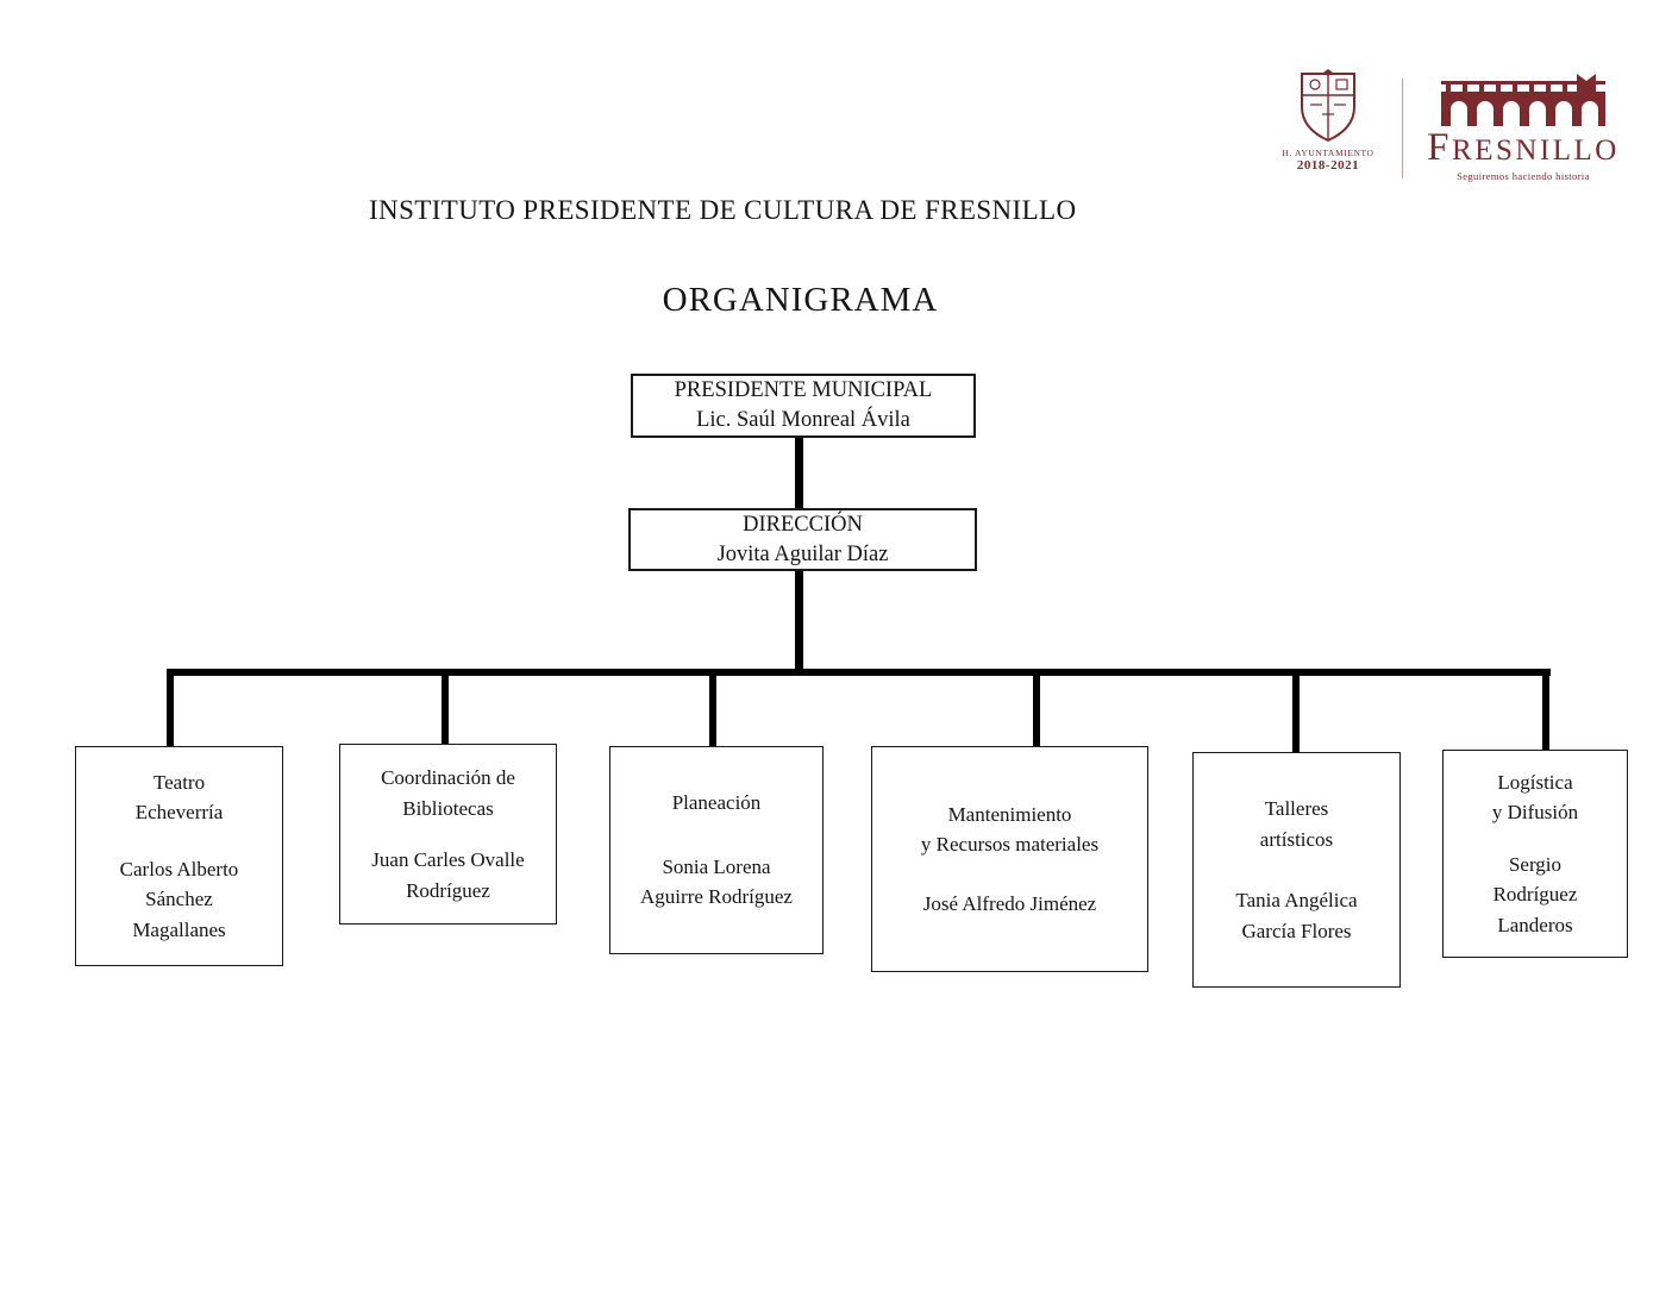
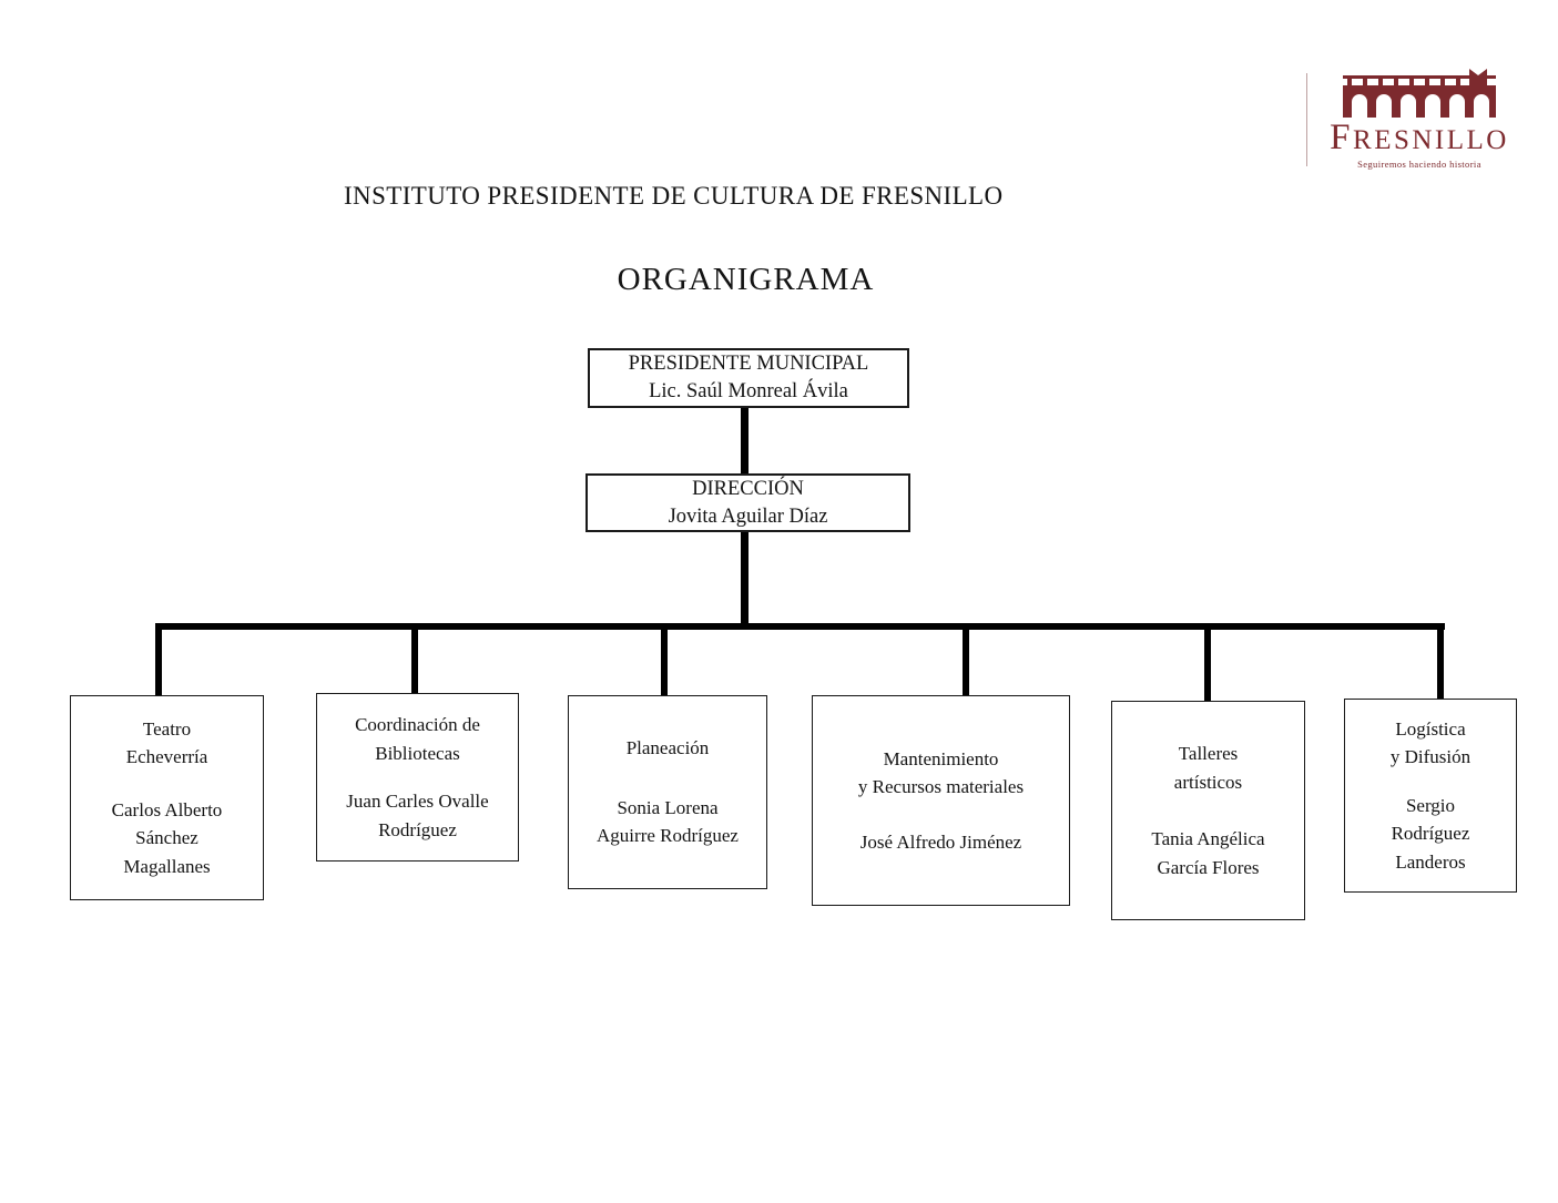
- H. AYUNTAMIENTO
- 2018-2021
  FRESNILLO
  Seguiremos haciendo historia
  INSTITUTO PRESIDENTE DE CULTURA DE FRESNILLO
  ORGANIGRAMA
  PRESIDENTE MUNICIPAL
  Lic. Saúl Monreal Ávila
  DIRECCIÓN
  Jovita Aguilar Díaz
  Teatro
  Echeverría
  Carlos Alberto
  Sánchez
  Magallanes
  Coordinación de
  Bibliotecas
  Juan Carles Ovalle
  Rodríguez
  Planeación
  Sonia Lorena
  Aguirre Rodríguez
  Mantenimiento
  y Recursos materiales
  José Alfredo Jiménez
  Talleres
  artísticos
  Tania Angélica
  García Flores
  Logística
  y Difusión
  Sergio
  Rodríguez
  Landeros
